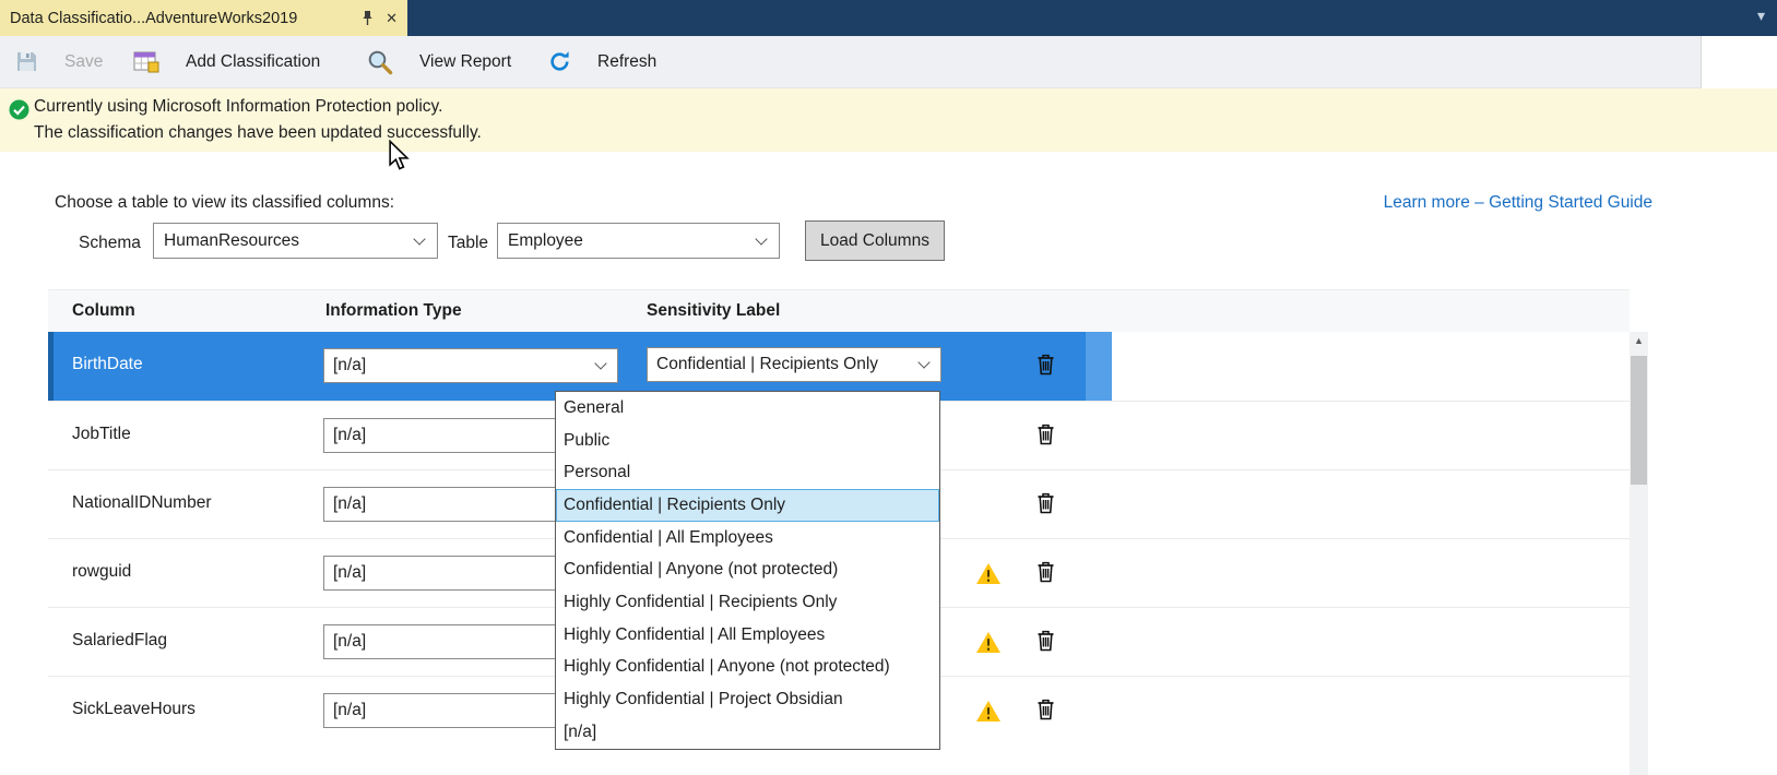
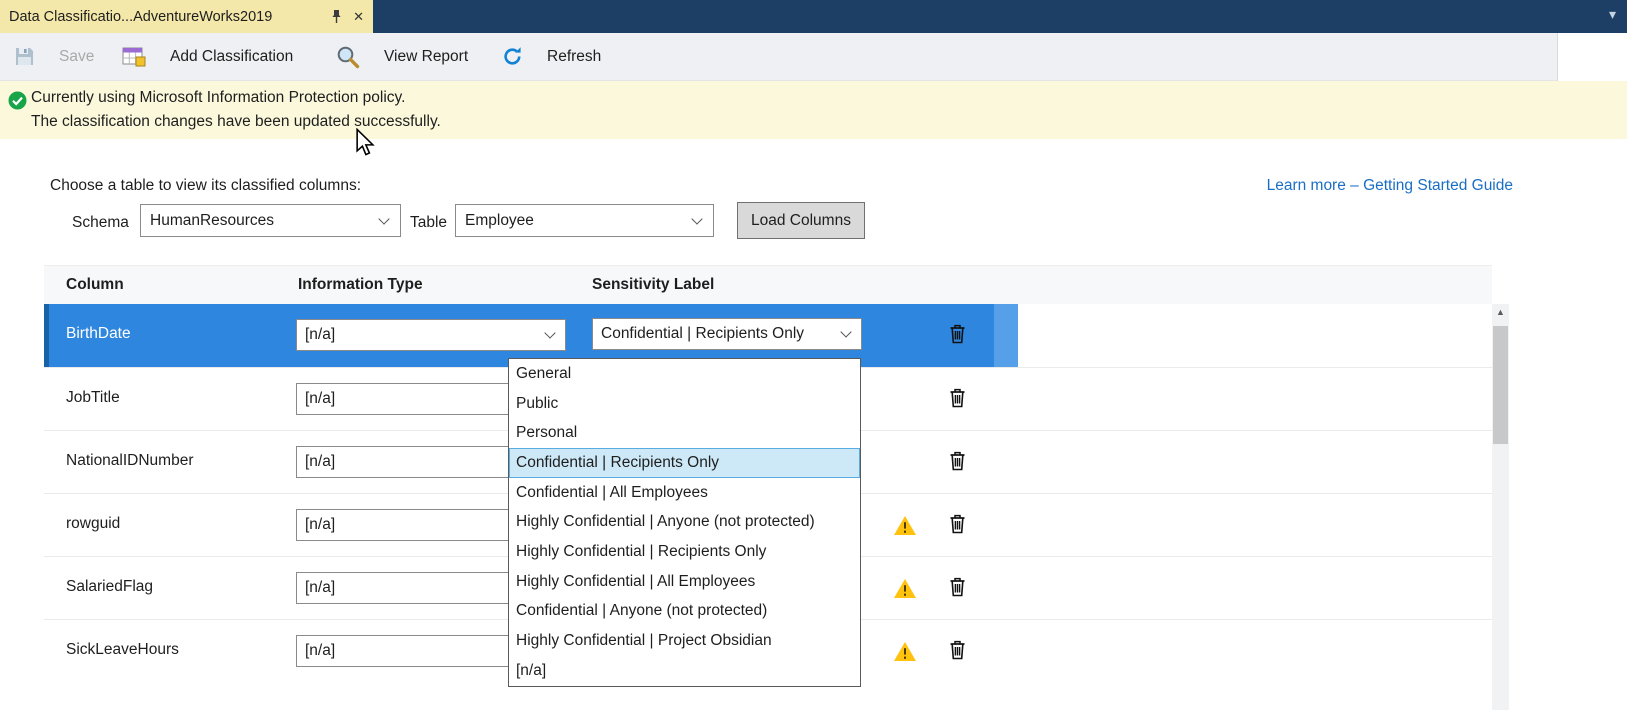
  Data Classificatio...AdventureWorks2019
  ✕
  ▾
  Save
  Add Classification
  View Report
  Refresh
  Currently using Microsoft Information Protection policy.
  The classification changes have been updated successfully.
  Choose a table to view its classified columns:
  Learn more – Getting Started Guide
  Schema
  HumanResources
  Table
  Employee
  Load Columns
  Column
  Information Type
  Sensitivity Label
  BirthDate
  [n/a]
  Confidential | Recipients Only
  JobTitle
  [n/a]
  NationalIDNumber
  [n/a]
  rowguid
  [n/a]
  SalariedFlag
  [n/a]
  SickLeaveHours
  [n/a]
  General
  Public
  Personal
  Confidential | Recipients Only
  Confidential | All Employees
- Confidential | Anyone (not protected)
+ Highly Confidential | Anyone (not protected)
  Highly Confidential | Recipients Only
  Highly Confidential | All Employees
- Highly Confidential | Anyone (not protected)
+ Confidential | Anyone (not protected)
  Highly Confidential | Project Obsidian
  [n/a]
  ▲
